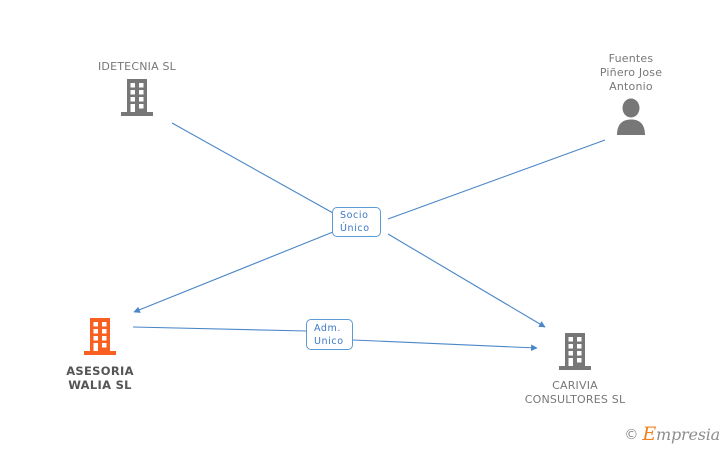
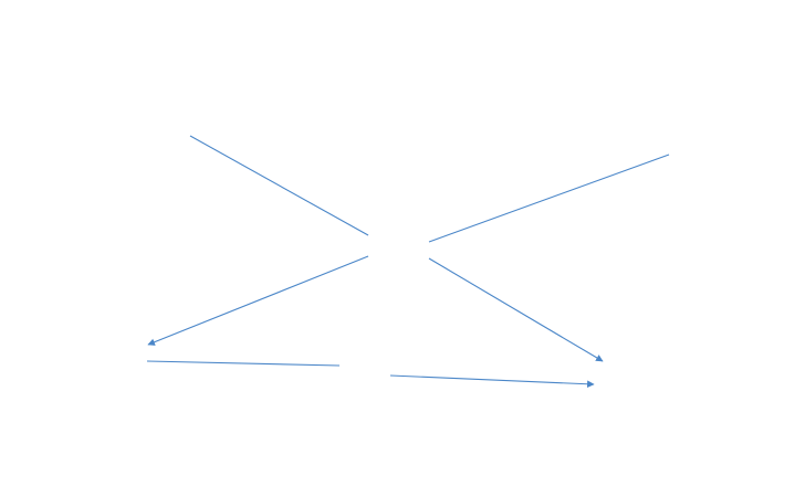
- IDETECNIA SL
- Fuentes
- Piñero Jose
- Antonio
- ASESORIA
- WALIA SL
- CARIVIA
- CONSULTORES SL
- Socio
- Único
- Adm.
- Unico
- ©
- Empresia
